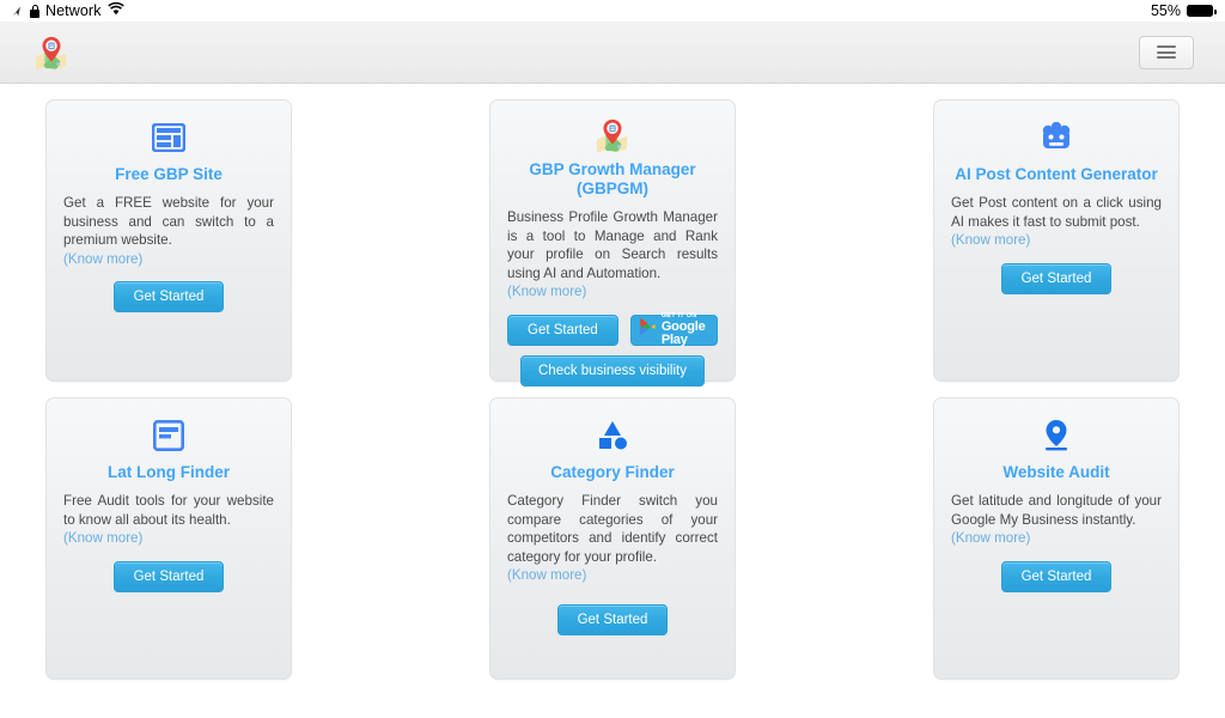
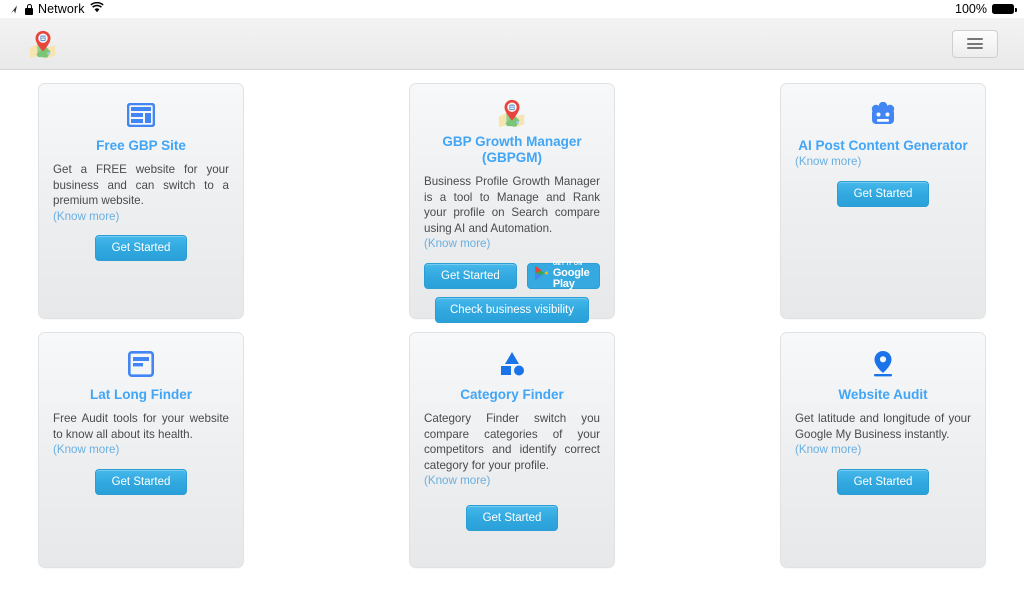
  Network
- 55%
+ 100%
  Free GBP Site
  Get a FREE website for your business and can switch to a premium website.
  (Know more)
  Get Started
  GBP Growth Manager (GBPGM)
- Business Profile Growth Manager is a tool to Manage and Rank your profile on Search results using AI and Automation.
+ Business Profile Growth Manager is a tool to Manage and Rank your profile on Search compare using AI and Automation.
  (Know more)
  Get Started
  Google Play
  Check business visibility
  AI Post Content Generator
- Get Post content on a click using AI makes it fast to submit post.
  (Know more)
  Get Started
  Lat Long Finder
  Free Audit tools for your website to know all about its health.
  (Know more)
  Get Started
  Category Finder
  Category Finder switch you compare categories of your competitors and identify correct category for your profile.
  (Know more)
  Get Started
  Website Audit
  Get latitude and longitude of your Google My Business instantly.
  (Know more)
  Get Started
